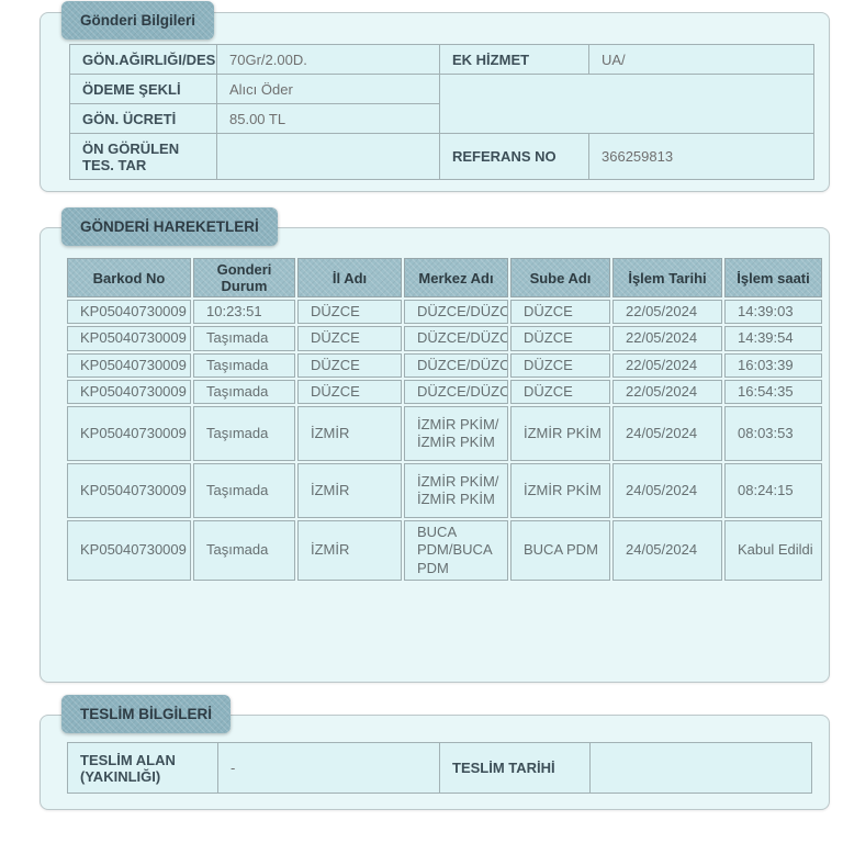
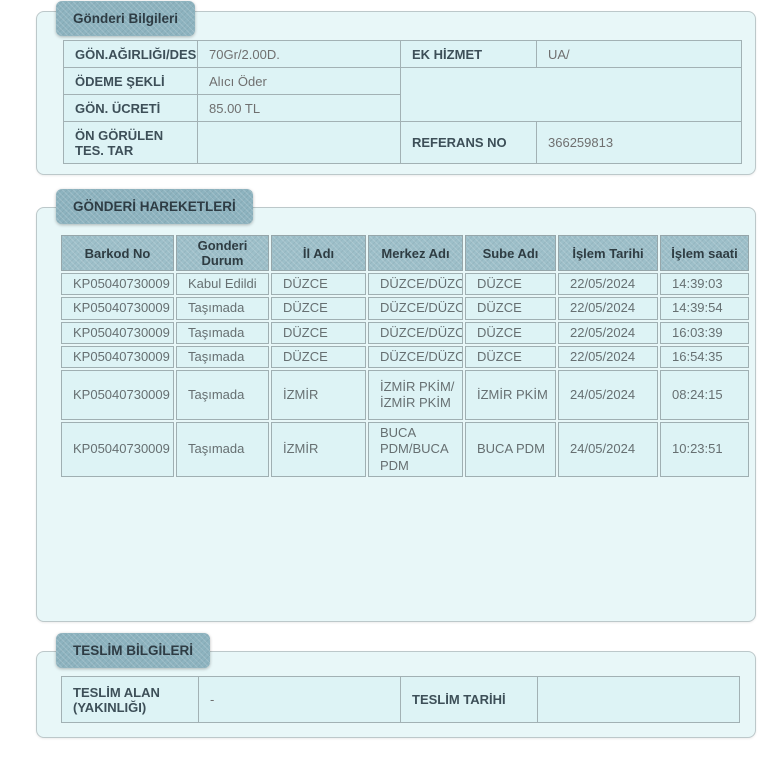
  Gönderi Bilgileri
  GÖN.AĞIRLIĞI/DES	70Gr/2.00D.	EK HİZMET	UA/
  ÖDEME ŞEKLİ	Alıcı Öder
  GÖN. ÜCRETİ	85.00 TL
  ÖN GÖRÜLEN TES. TAR		REFERANS NO	366259813
  GÖNDERİ HAREKETLERİ
  Barkod No	Gonderi Durum	İl Adı	Merkez Adı	Sube Adı	İşlem Tarihi	İşlem saati
- KP05040730009	10:23:51	DÜZCE	DÜZCE/DÜZC	DÜZCE	22/05/2024	14:39:03
+ KP05040730009	Kabul Edildi	DÜZCE	DÜZCE/DÜZC	DÜZCE	22/05/2024	14:39:03
  KP05040730009	Taşımada	DÜZCE	DÜZCE/DÜZC	DÜZCE	22/05/2024	14:39:54
  KP05040730009	Taşımada	DÜZCE	DÜZCE/DÜZC	DÜZCE	22/05/2024	16:03:39
  KP05040730009	Taşımada	DÜZCE	DÜZCE/DÜZC	DÜZCE	22/05/2024	16:54:35
- KP05040730009	Taşımada	İZMİR	İZMİR PKİM/İZMİR PKİM	İZMİR PKİM	24/05/2024	08:03:53
  KP05040730009	Taşımada	İZMİR	İZMİR PKİM/İZMİR PKİM	İZMİR PKİM	24/05/2024	08:24:15
- KP05040730009	Taşımada	İZMİR	BUCA PDM/BUCA PDM	BUCA PDM	24/05/2024	Kabul Edildi
+ KP05040730009	Taşımada	İZMİR	BUCA PDM/BUCA PDM	BUCA PDM	24/05/2024	10:23:51
  TESLİM BİLGİLERİ
  TESLİM ALAN (YAKINLIĞI)	-	TESLİM TARİHİ
